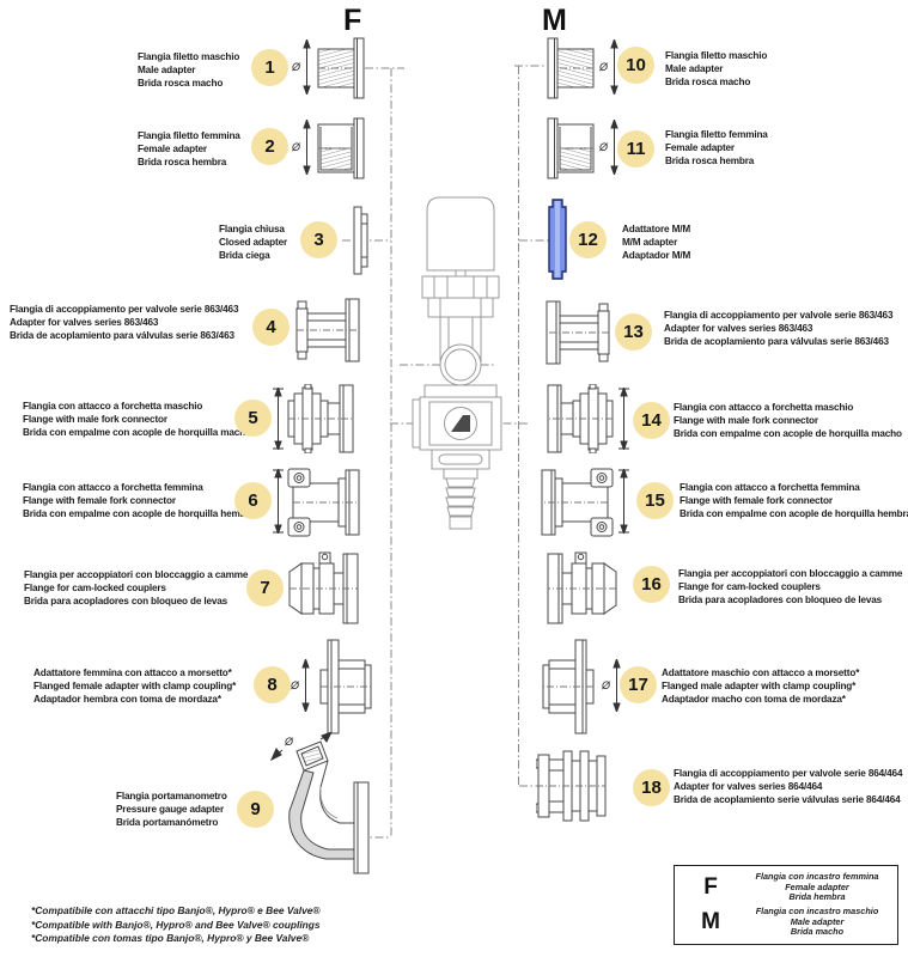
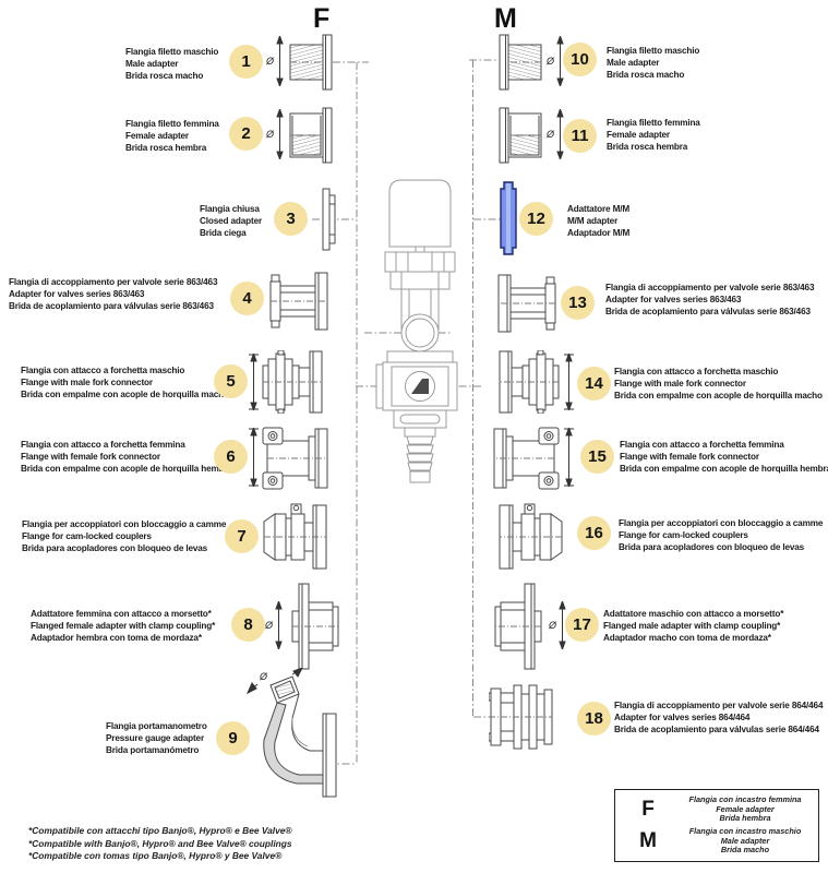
  F
  M
  Flangia filetto maschio
  Male adapter
  Brida rosca macho
  1
  Ø
  Flangia filetto femmina
  Female adapter
  Brida rosca hembra
  2
  Ø
  Flangia chiusa
  Closed adapter
  Brida ciega
  3
  Flangia di accoppiamento per valvole serie 863/463
  Adapter for valves series 863/463
  Brida de acoplamiento para válvulas serie 863/463
  4
  Flangia con attacco a forchetta maschio
  Flange with male fork connector
  Brida con empalme con acople de horquilla mac
  5
  Flangia con attacco a forchetta femmina
  Flange with female fork connector
  Brida con empalme con acople de horquilla hem
  6
  Flangia per accoppiatori con bloccaggio a camme
  Flange for cam-locked couplers
  Brida para acopladores con bloqueo de levas
  7
  Adattatore femmina con attacco a morsetto*
  Flanged female adapter with clamp coupling*
  Adaptador hembra con toma de mordaza*
  8
  Ø
  Flangia portamanometro
  Pressure gauge adapter
  Brida portamanómetro
  9
  Ø
  Ø
  10
  Flangia filetto maschio
  Male adapter
  Brida rosca macho
  Ø
  11
  Flangia filetto femmina
  Female adapter
  Brida rosca hembra
  12
  Adattatore M/M
  M/M adapter
  Adaptador M/M
  13
  Flangia di accoppiamento per valvole serie 863/463
  Adapter for valves series 863/463
  Brida de acoplamiento para válvulas serie 863/463
  14
  Flangia con attacco a forchetta maschio
  Flange with male fork connector
  Brida con empalme con acople de horquilla macho
  15
  Flangia con attacco a forchetta femmina
  Flange with female fork connector
  Brida con empalme con acople de horquilla hembr
  16
  Flangia per accoppiatori con bloccaggio a camme
  Flange for cam-locked couplers
  Brida para acopladores con bloqueo de levas
  Ø
  17
  Adattatore maschio con attacco a morsetto*
  Flanged male adapter with clamp coupling*
  Adaptador macho con toma de mordaza*
  18
  Flangia di accoppiamento per valvole serie 864/464
  Adapter for valves series 864/464
- Brida de acoplamiento serie válvulas serie 864/464
+ Brida de acoplamiento para válvulas serie 864/464
  F
  Flangia con incastro femmina
  Female adapter
  Brida hembra
  M
  Flangia con incastro maschio
  Male adapter
  Brida macho
  *Compatibile con attacchi tipo Banjo®, Hypro® e Bee Valve®
  *Compatible with Banjo®, Hypro® and Bee Valve® couplings
  *Compatible con tomas tipo Banjo®, Hypro® y Bee Valve®
